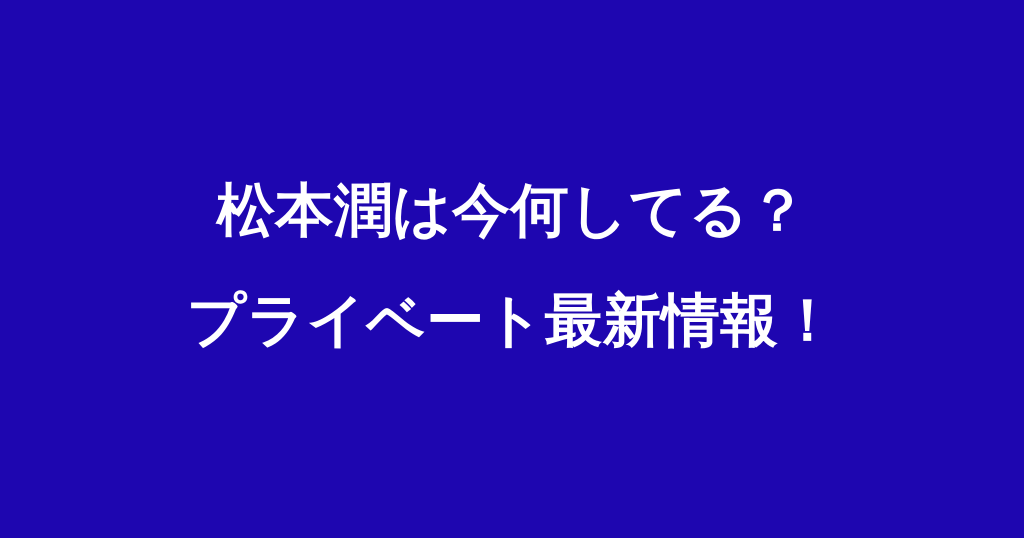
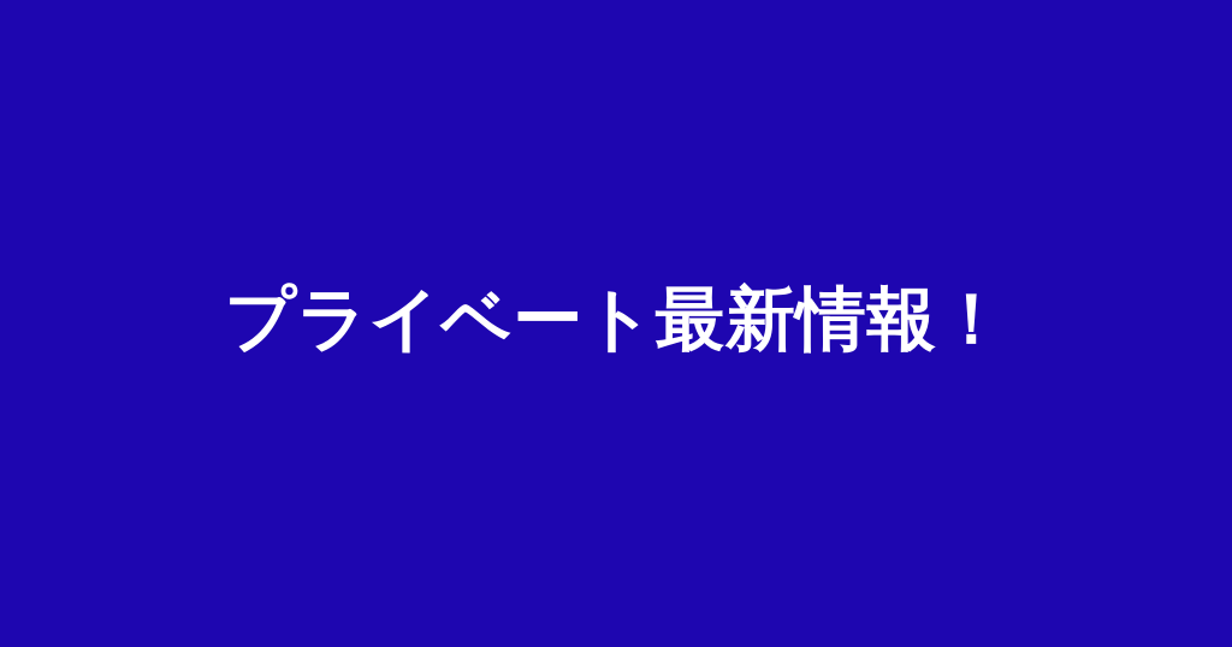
- 松本潤は今何してる？
  プライベート最新情報！
